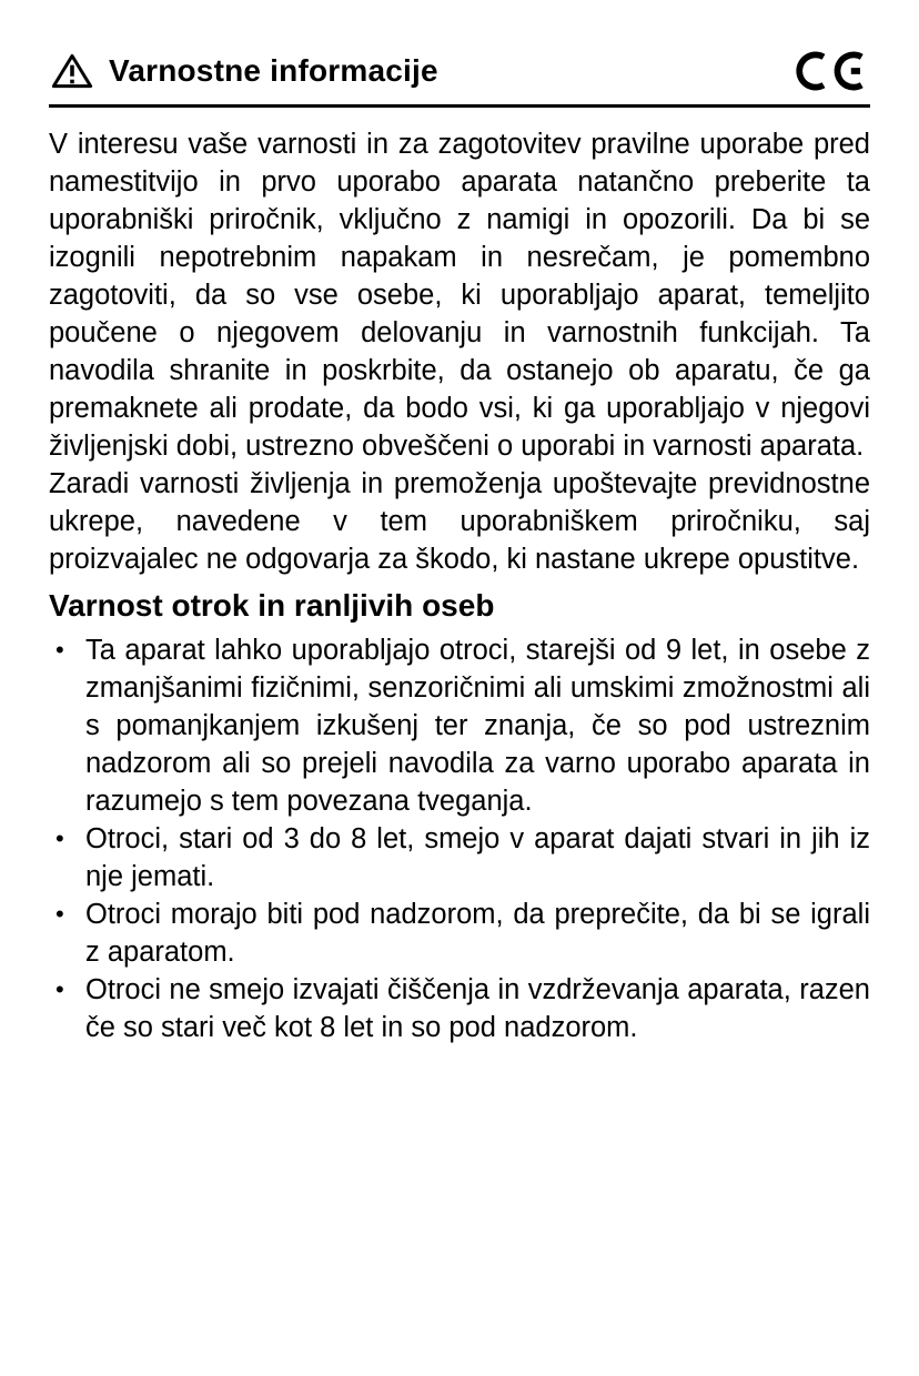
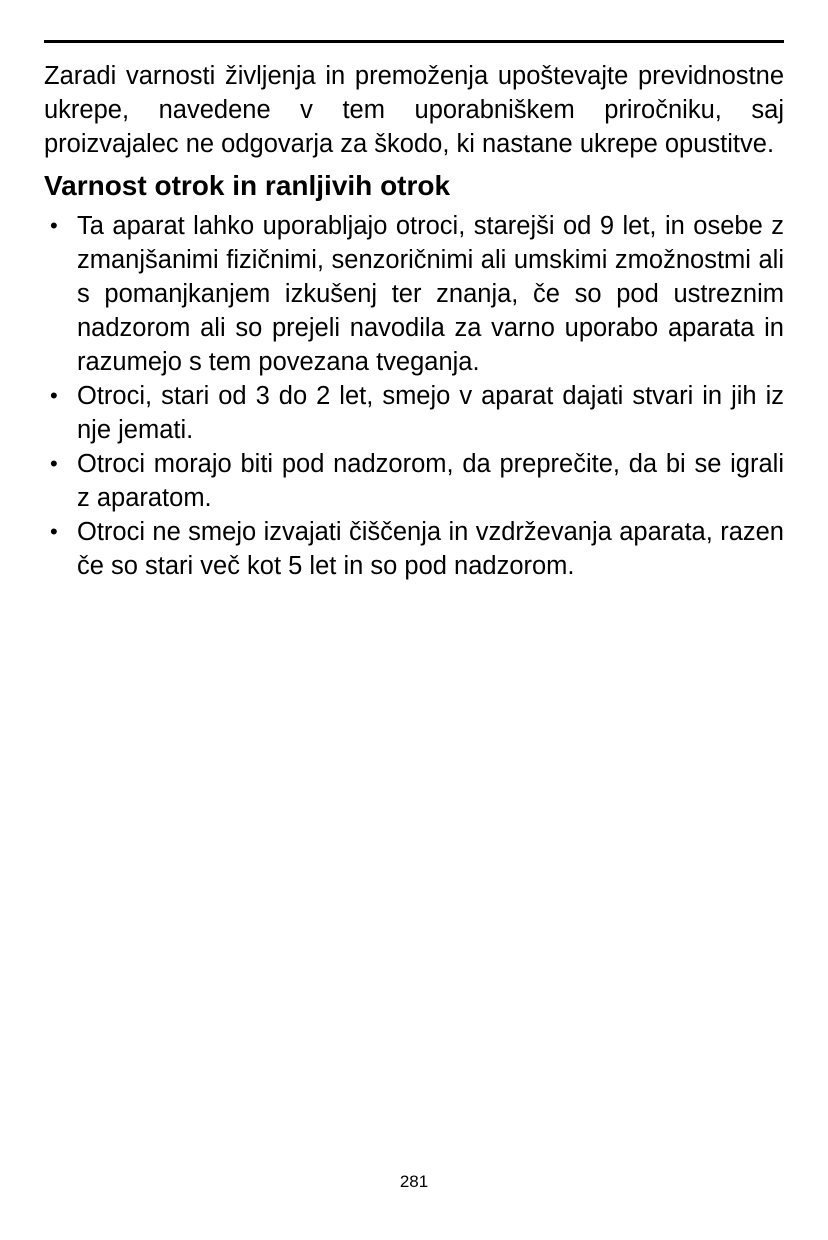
- Varnostne informacije
- V interesu vaše varnosti in za zagotovitev pravilne uporabe pred namestitvijo in prvo uporabo aparata natančno preberite ta uporabniški priročnik, vključno z namigi in opozorili. Da bi se izognili nepotrebnim napakam in nesrečam, je pomembno zagotoviti, da so vse osebe, ki uporabljajo aparat, temeljito poučene o njegovem delovanju in varnostnih funkcijah. Ta navodila shranite in poskrbite, da ostanejo ob aparatu, če ga premaknete ali prodate, da bodo vsi, ki ga uporabljajo v njegovi življenjski dobi, ustrezno obveščeni o uporabi in varnosti aparata.
  Zaradi varnosti življenja in premoženja upoštevajte previdnostne ukrepe, navedene v tem uporabniškem priročniku, saj proizvajalec ne odgovarja za škodo, ki nastane ukrepe opustitve.
- Varnost otrok in ranljivih oseb
+ Varnost otrok in ranljivih otrok
  Ta aparat lahko uporabljajo otroci, starejši od 9 let, in osebe z zmanjšanimi fizičnimi, senzoričnimi ali umskimi zmožnostmi ali s pomanjkanjem izkušenj ter znanja, če so pod ustreznim nadzorom ali so prejeli navodila za varno uporabo aparata in razumejo s tem povezana tveganja.
- Otroci, stari od 3 do 8 let, smejo v aparat dajati stvari in jih iz nje jemati.
+ Otroci, stari od 3 do 2 let, smejo v aparat dajati stvari in jih iz nje jemati.
  Otroci morajo biti pod nadzorom, da preprečite, da bi se igrali z aparatom.
- Otroci ne smejo izvajati čiščenja in vzdrževanja aparata, razen če so stari več kot 8 let in so pod nadzorom.
+ Otroci ne smejo izvajati čiščenja in vzdrževanja aparata, razen če so stari več kot 5 let in so pod nadzorom.
+ 281
